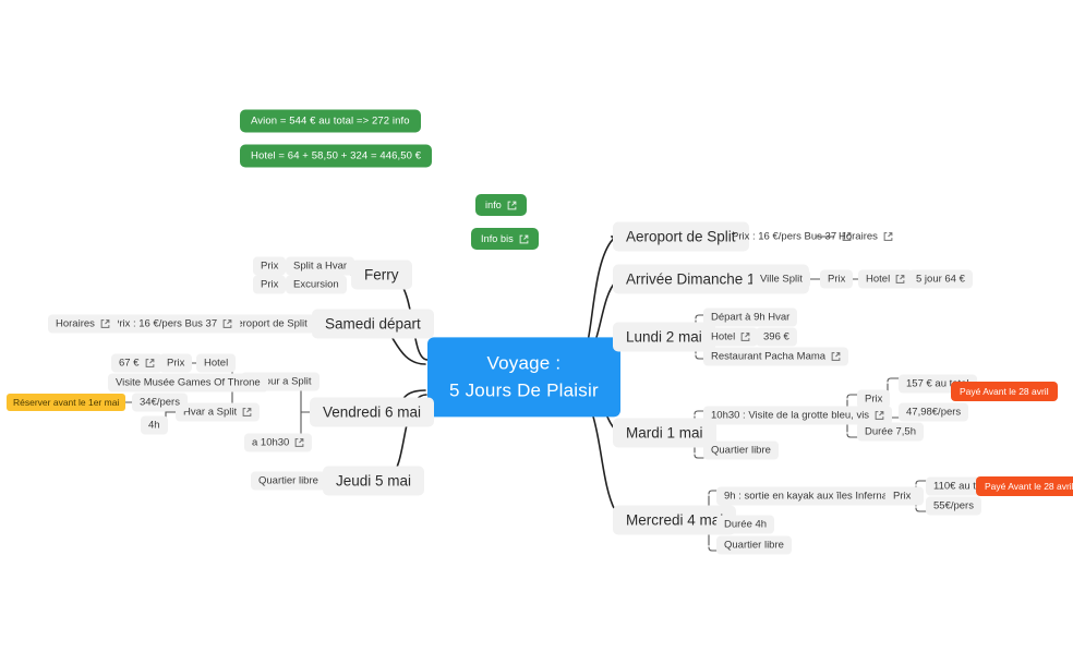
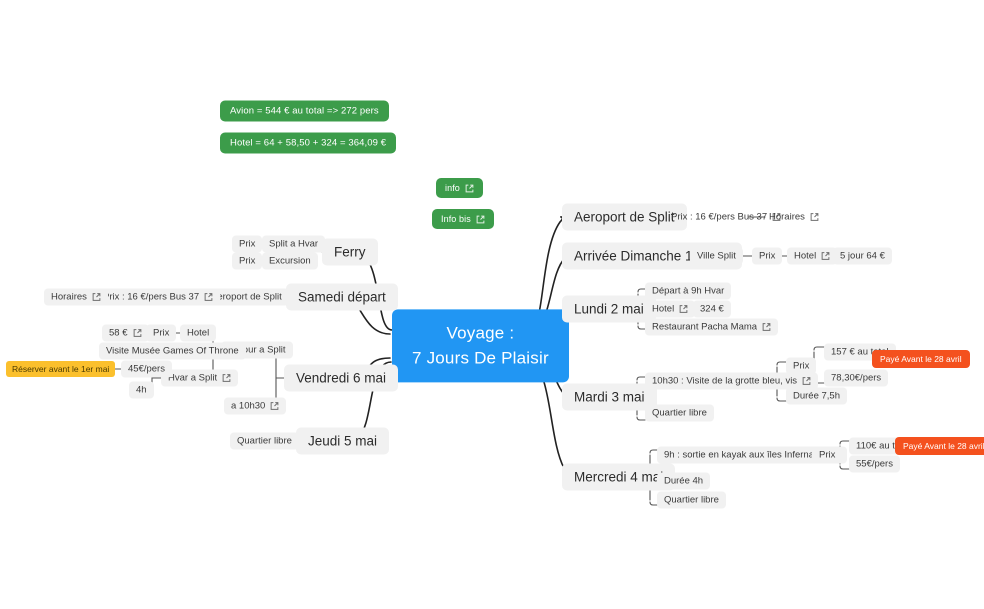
- Avion = 544 € au total => 272 info
+ Avion = 544 € au total => 272 pers
- Hotel = 64 + 58,50 + 324 = 446,50 €
+ Hotel = 64 + 58,50 + 324 = 364,09 €
  info
  Info bis
  Voyage :
- 5 Jours De Plaisir
+ 7 Jours De Plaisir
  Aeroport de Split
  Prix : 16 €/pers Bus 37
  Horaires
  Arrivée Dimanche 1
  Ville Split
  Prix
  Hotel
  5 jour 64 €
  Lundi 2 mai
  Départ à 9h Hvar
  Hotel
- 396 €
+ 324 €
  Restaurant Pacha Mama
- Mardi 1 mai
+ Mardi 3 mai
  10h30 : Visite de la grotte bleu, vis
  Prix
  Payé Avant le 28 avril
- 47,98€/pers
+ 78,30€/pers
  Durée 7,5h
  Quartier libre
  Mercredi 4 m
  9h : sortie en kayak aux îles Infern
  Prix
  Payé Avant le 28 avri
  55€/pers
  Durée 4h
  Quartier libre
  Ferry
  Split a Hvar
  Prix
  Excursion
  Prix
  Samedi départ
  roport de Split
  rix : 16 €/pers Bus 37
  Horaires
  Vendredi 6 mai
  Hotel
  Prix
- 67 €
+ 58 €
  Visite Musée Games Of Throne
  Hvar a Split
- 34€/pers
+ 45€/pers
  Réserver avant le 1er mai
  4h
  a 10h30
  Jeudi 5 mai
  Quartier libre
